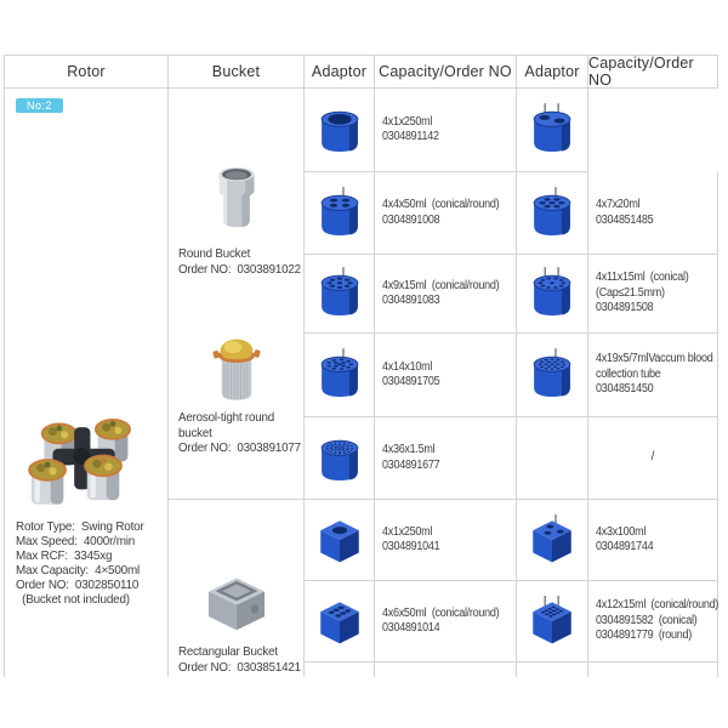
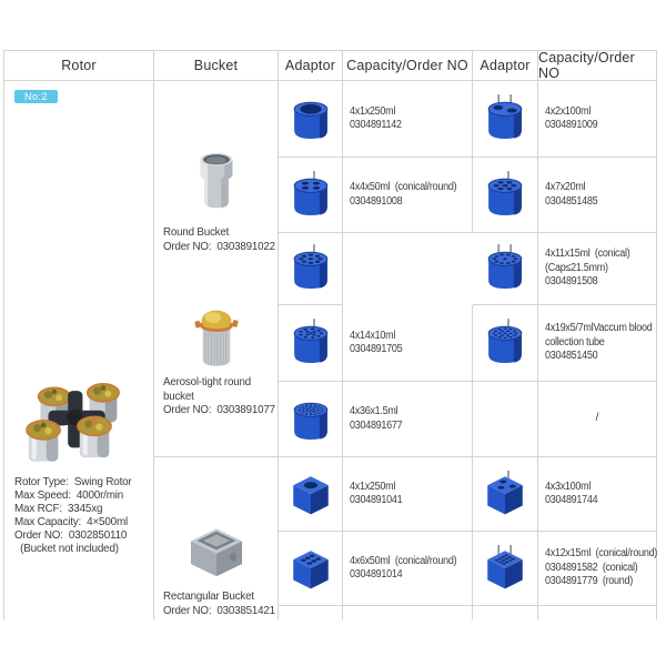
  Rotor
  Bucket
  Adaptor
  Capacity/Order NO
  Adaptor
  Capacity/Order NO
  No:2
  Rotor Type: Swing Rotor
  Max Speed: 4000r/min
  Max RCF: 3345xg
  Max Capacity: 4×500ml
  Order NO: 0302850110
  (Bucket not included)
  Round Bucket
  Order NO: 0303891022
  Aerosol-tight round
  bucket
  Order NO: 0303891077
  Rectangular Bucket
  Order NO: 0303851421
  4x1x250ml
  0304891142
+ 4x2x100ml
+ 0304891009
  4x4x50ml (conical/round)
  0304891008
  4x7x20ml
  0304851485
- 4x9x15ml (conical/round)
- 0304891083
  4x11x15ml (conical)
  (Cap≤21.5mm)
  0304891508
  4x14x10ml
  0304891705
  4x19x5/7mlVaccum blood
  collection tube
  0304851450
  4x36x1.5ml
  0304891677
  /
  4x1x250ml
  0304891041
  4x3x100ml
  0304891744
  4x6x50ml (conical/round)
  0304891014
  4x12x15ml (conical/round)
  0304891582 (conical)
  0304891779 (round)
